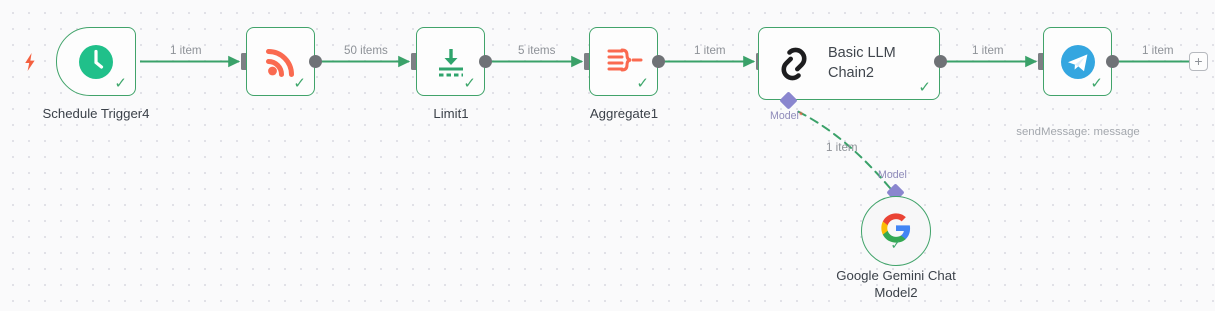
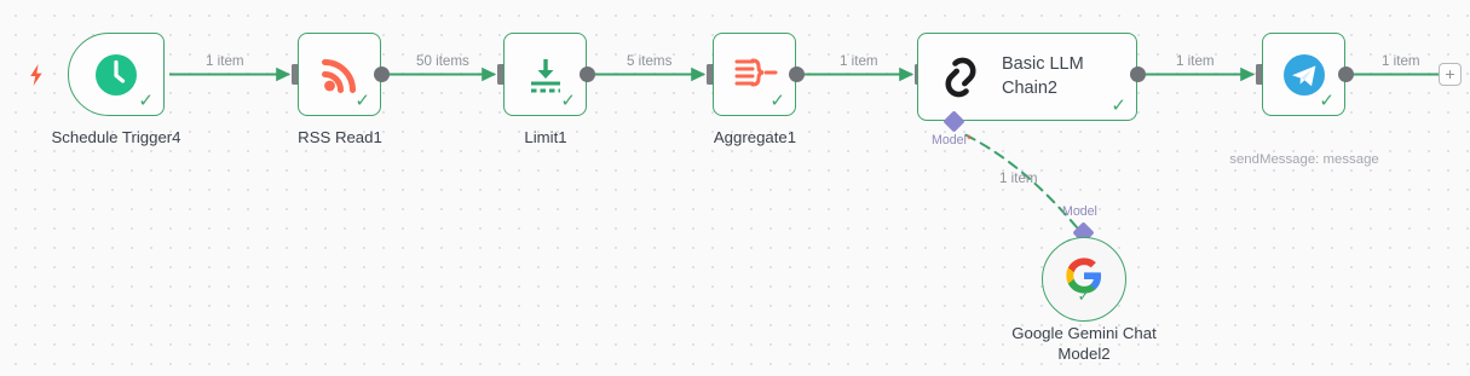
  ✓
  Schedule Trigger4
  ✓
+ RSS Read1
  ✓
  Limit1
  ✓
  Aggregate1
  Basic LLM
  Chain2
  ✓
  Model*
  ✓
  sendMessage: message
  +
  Model
  ✓
  Google Gemini Chat
  Model2
  1 item
  50 items
  5 items
  1 item
  1 item
  1 item
  1 item
